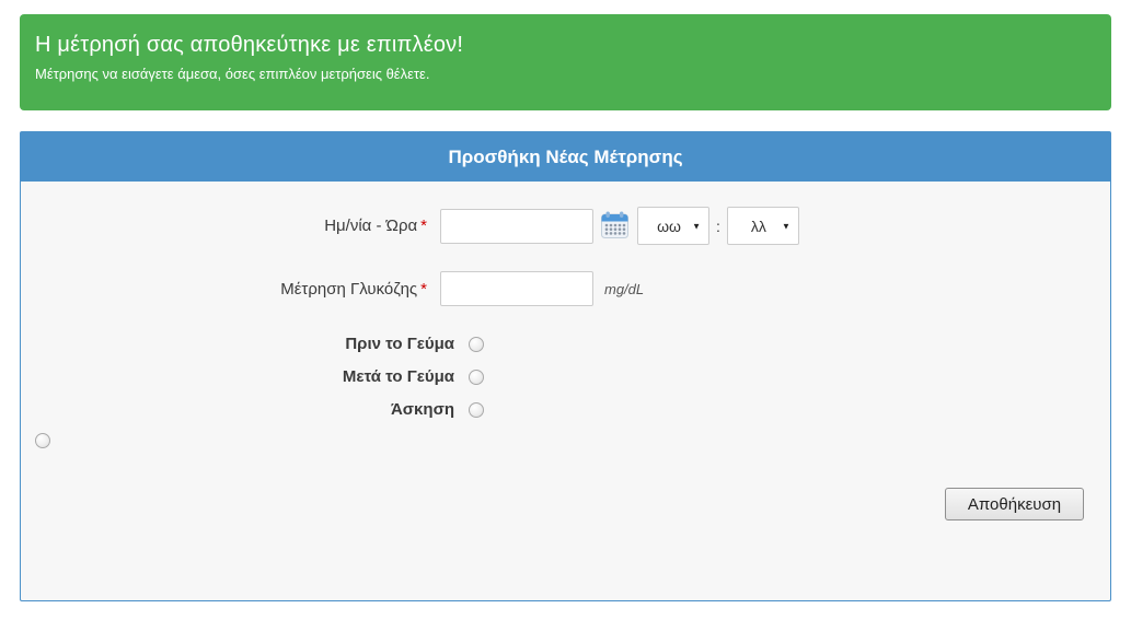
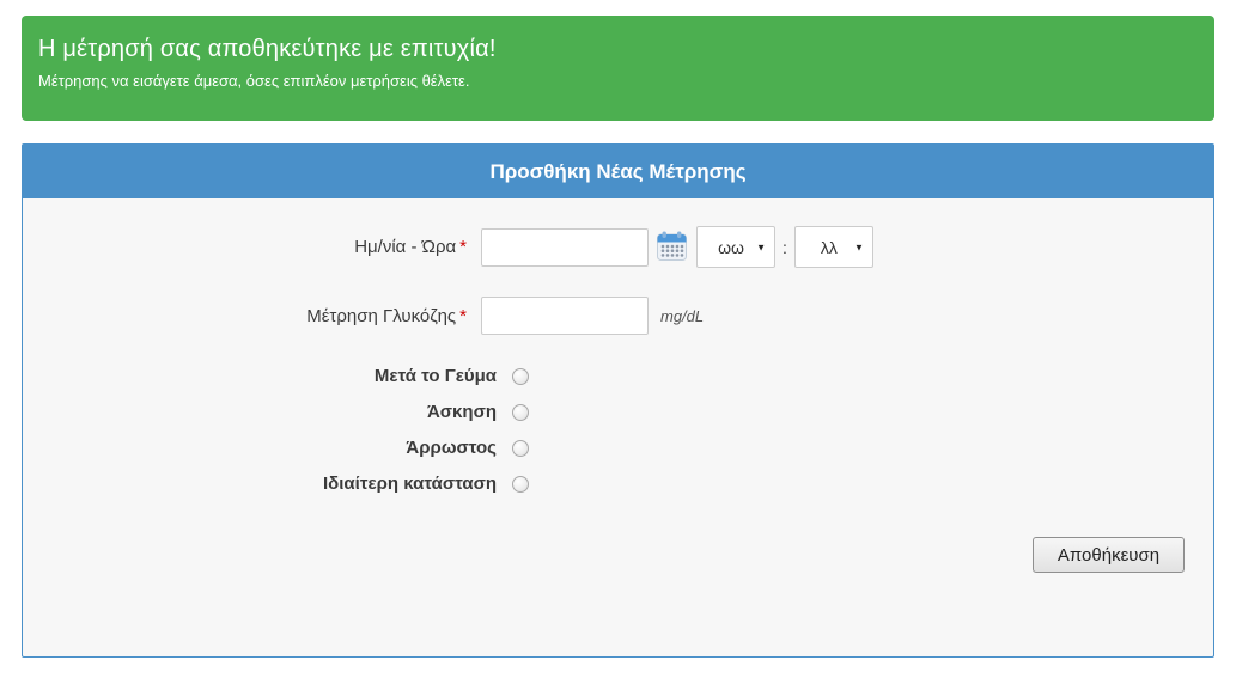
- Η μέτρησή σας αποθηκεύτηκε με επιπλέον!
+ Η μέτρησή σας αποθηκεύτηκε με επιτυχία!
  Μέτρησης να εισάγετε άμεσα, όσες επιπλέον μετρήσεις θέλετε.
  Προσθήκη Νέας Μέτρησης
  Ημ/νία - Ώρα *
  ωω
  ▼
  :
  λλ
  ▼
  Μέτρηση Γλυκόζης *
  mg/dL
- Πριν το Γεύμα
  Μετά το Γεύμα
  Άσκηση
+ Άρρωστος
+ Ιδιαίτερη κατάσταση
  Αποθήκευση
